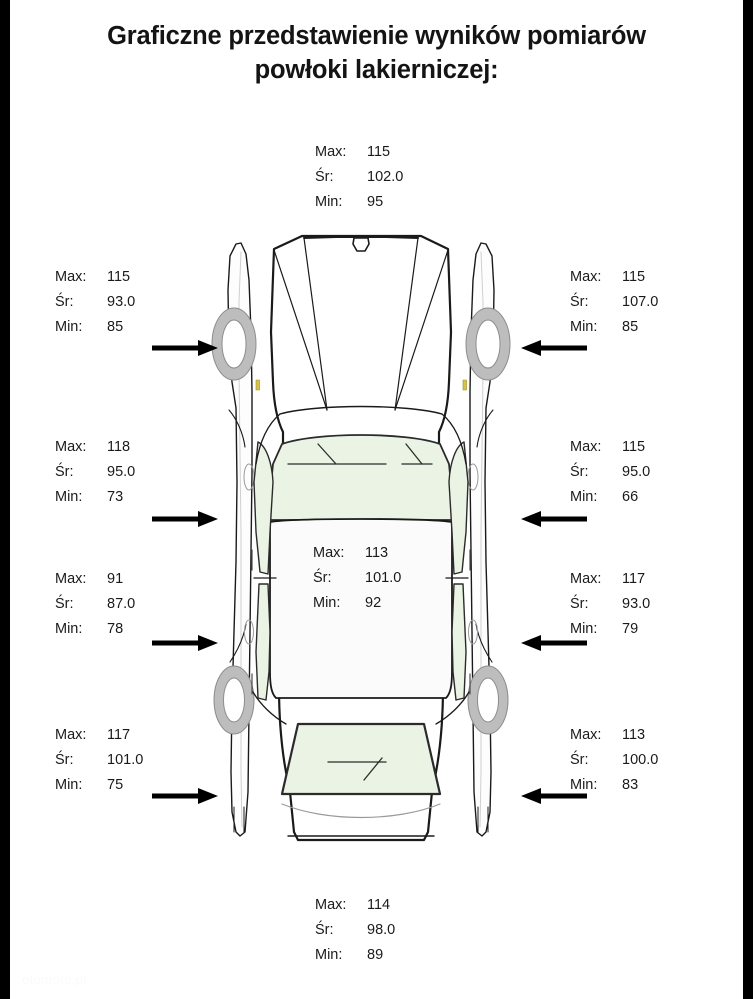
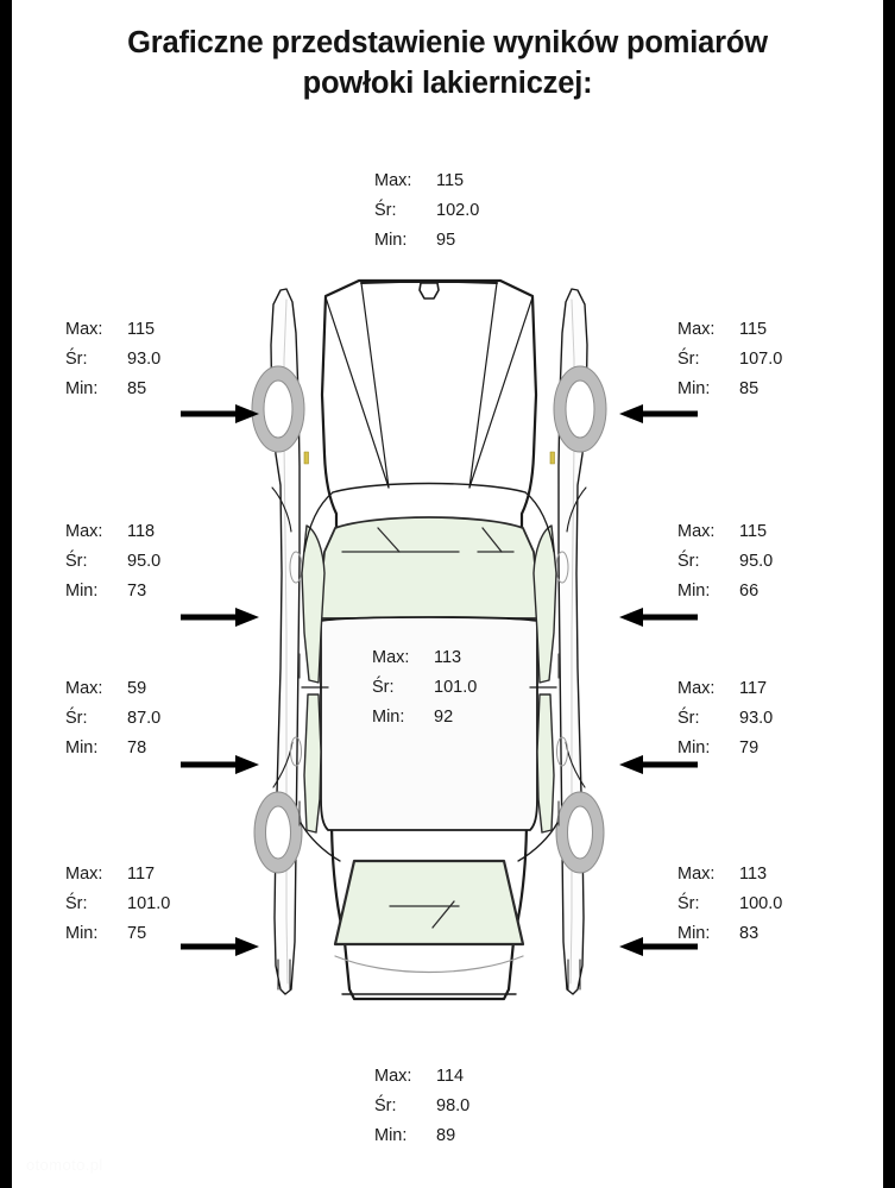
  Graficzne przedstawienie wyników pomiarów
  powłoki lakierniczej:
  Max:
  115
  Śr:
  102.0
  Min:
  95
  Max:
  115
  Śr:
  93.0
  Min:
  85
  Max:
  115
  Śr:
  107.0
  Min:
  85
  Max:
  118
  Śr:
  95.0
  Min:
  73
  Max:
  115
  Śr:
  95.0
  Min:
  66
  Max:
- 91
+ 59
  Śr:
  87.0
  Min:
  78
  Max:
  117
  Śr:
  93.0
  Min:
  79
  Max:
  113
  Śr:
  101.0
  Min:
  92
  Max:
  117
  Śr:
  101.0
  Min:
  75
  Max:
  113
  Śr:
  100.0
  Min:
  83
  Max:
  114
  Śr:
  98.0
  Min:
  89
